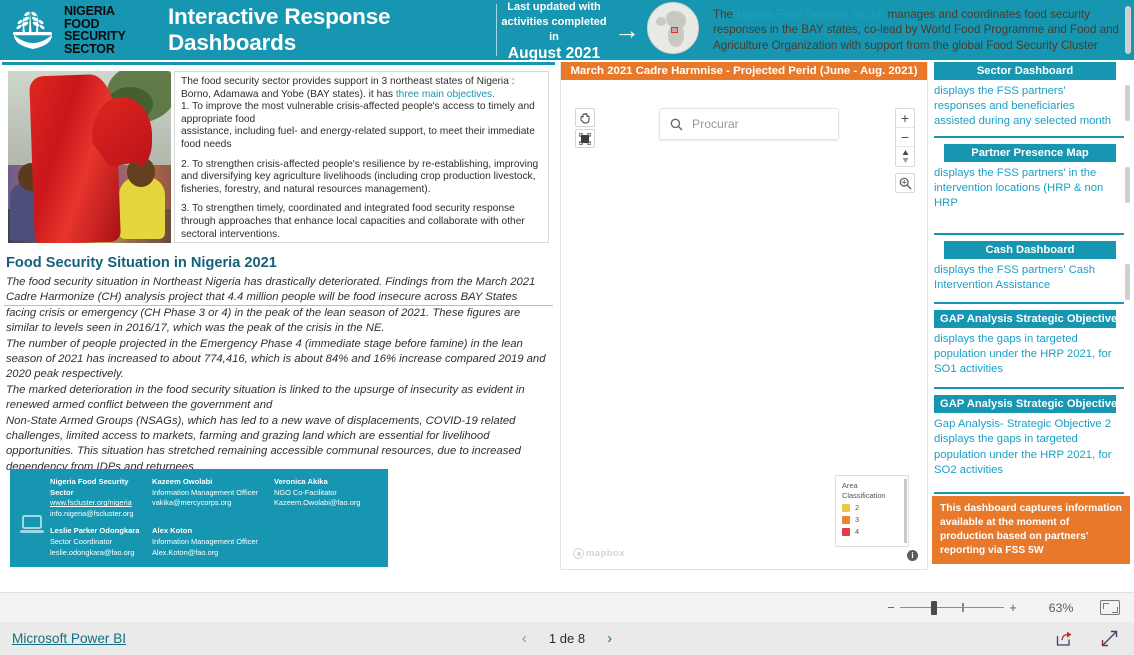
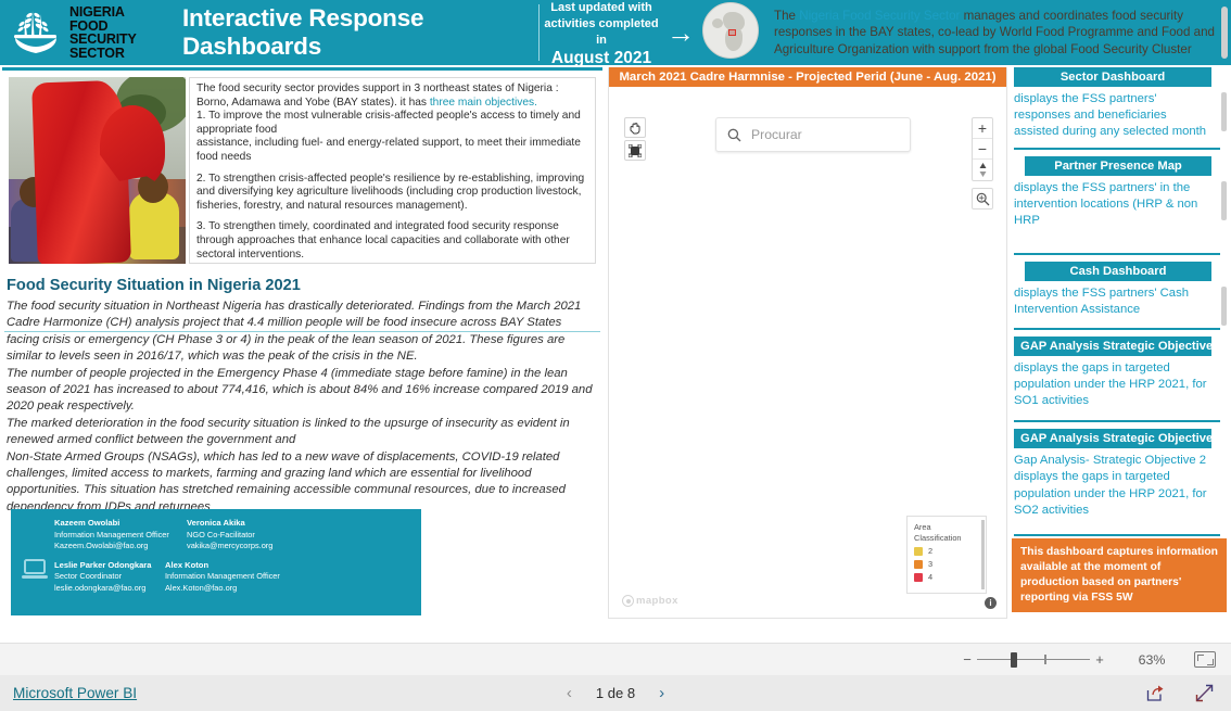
  NIGERIA
  FOOD SECURITY
  SECTOR
  Interactive Response Dashboards
  Last updated with
  activities completed in
  August 2021
  →
  The manages and coordinates food security responses in the BAY states, co-lead by World Food Programme and Food and Agriculture Organization with support from the global Food Security Cluster
  The food security sector provides support in 3 northeast states of Nigeria : Borno, Adamawa and Yobe (BAY states). it has three main objectives.
  1. To improve the most vulnerable crisis-affected people's access to timely and appropriate food
  assistance, including fuel- and energy-related support, to meet their immediate food needs
  2. To strengthen crisis-affected people's resilience by re-establishing, improving and diversifying key agriculture livelihoods (including crop production livestock, fisheries, forestry, and natural resources management).
  3. To strengthen timely, coordinated and integrated food security response through approaches that enhance local capacities and collaborate with other sectoral interventions.
  Food Security Situation in Nigeria 2021
  The food security situation in Northeast Nigeria has drastically deteriorated. Findings from the March 2021 Cadre Harmonize (CH) analysis project that 4.4 million people will be food insecure across BAY States facing crisis or emergency (CH Phase 3 or 4) in the peak of the lean season of 2021. These figures are similar to levels seen in 2016/17, which was the peak of the crisis in the NE.
  The number of people projected in the Emergency Phase 4 (immediate stage before famine) in the lean season of 2021 has increased to about 774,416, which is about 84% and 16% increase compared 2019 and 2020 peak respectively.
  The marked deterioration in the food security situation is linked to the upsurge of insecurity as evident in renewed armed conflict between the government and
  Non-State Armed Groups (NSAGs), which has led to a new wave of displacements, COVID-19 related challenges, limited access to markets, farming and grazing land which are essential for livelihood opportunities. This situation has stretched remaining accessible communal resources, due to increased dependency from IDPs and returnees
- Nigeria Food Security Sector
- www.fscluster.org/nigeria
- info.nigeria@fscluster.org
  Kazeem Owolabi
  Information Management Officer
- vakika@mercycorps.org
+ Kazeem.Owolabi@fao.org
  Veronica Akika
  NGO Co-Facilitator
- Kazeem.Owolabi@fao.org
+ vakika@mercycorps.org
  Leslie Parker Odongkara
  Sector Coordinator
  leslie.odongkara@fao.org
  Alex Koton
  Information Management Officer
  Alex.Koton@fao.org
  March 2021 Cadre Harmnise - Projected Perid (June - Aug. 2021)
  Procurar
  +
  −
  Area
  Classification
  2
  3
  4
  mapbox
  i
  Sector Dashboard
  displays the FSS partners' responses and beneficiaries assisted during any selected month
  Partner Presence Map
  displays the FSS partners' in the intervention locations (HRP & non HRP
  Cash Dashboard
  displays the FSS partners' Cash Intervention Assistance
  GAP Analysis Strategic Objective 1
  displays the gaps in targeted population under the HRP 2021, for SO1 activities
  GAP Analysis Strategic Objective 2
  Gap Analysis- Strategic Objective 2 displays the gaps in targeted population under the HRP 2021, for SO2 activities
  This dashboard captures information available at the moment of production based on partners' reporting via FSS 5W
  −
  +
  63%
  Microsoft Power BI
  ‹
  1 de 8
  ›
